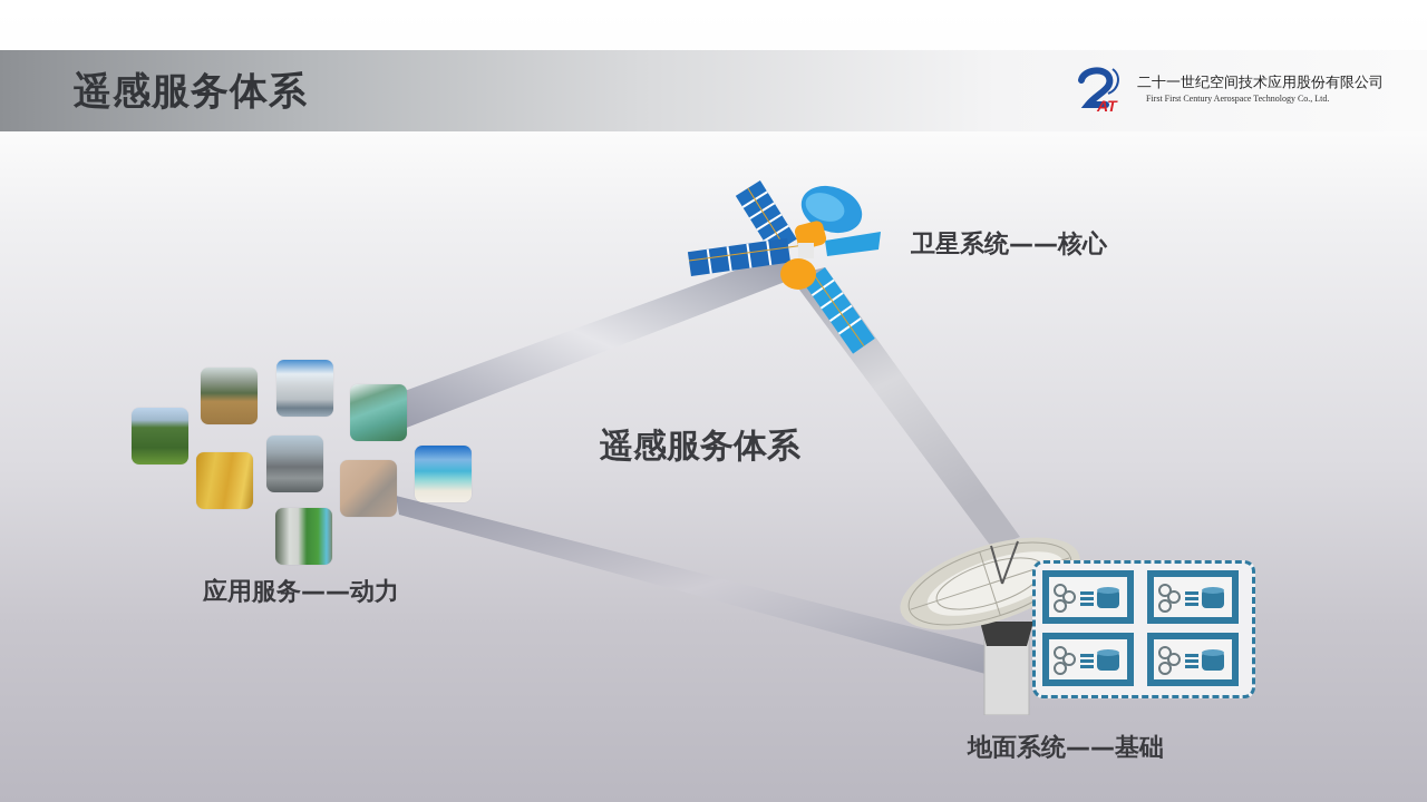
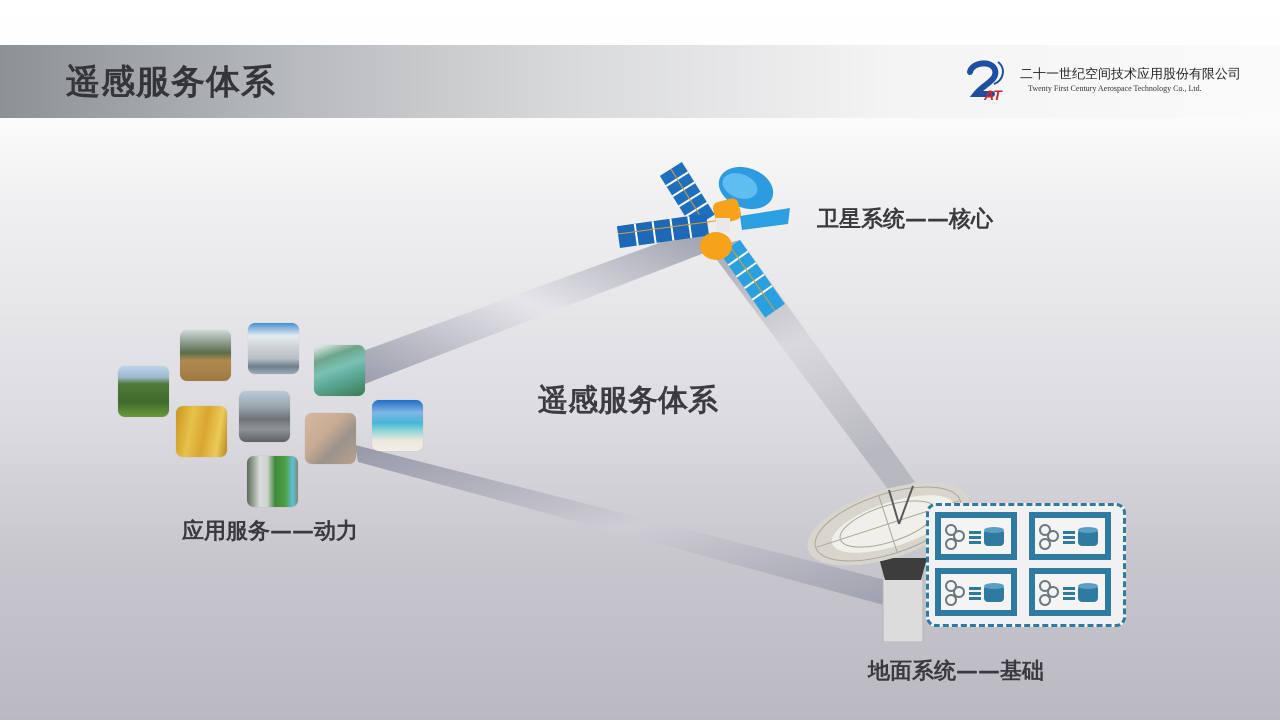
  遥感服务体系
  AT
  二十一世纪空间技术应用股份有限公司
- First First Century Aerospace Technology Co., Ltd.
+ Twenty First Century Aerospace Technology Co., Ltd.
  卫星系统——核心
  遥感服务体系
  应用服务——动力
  地面系统——基础
